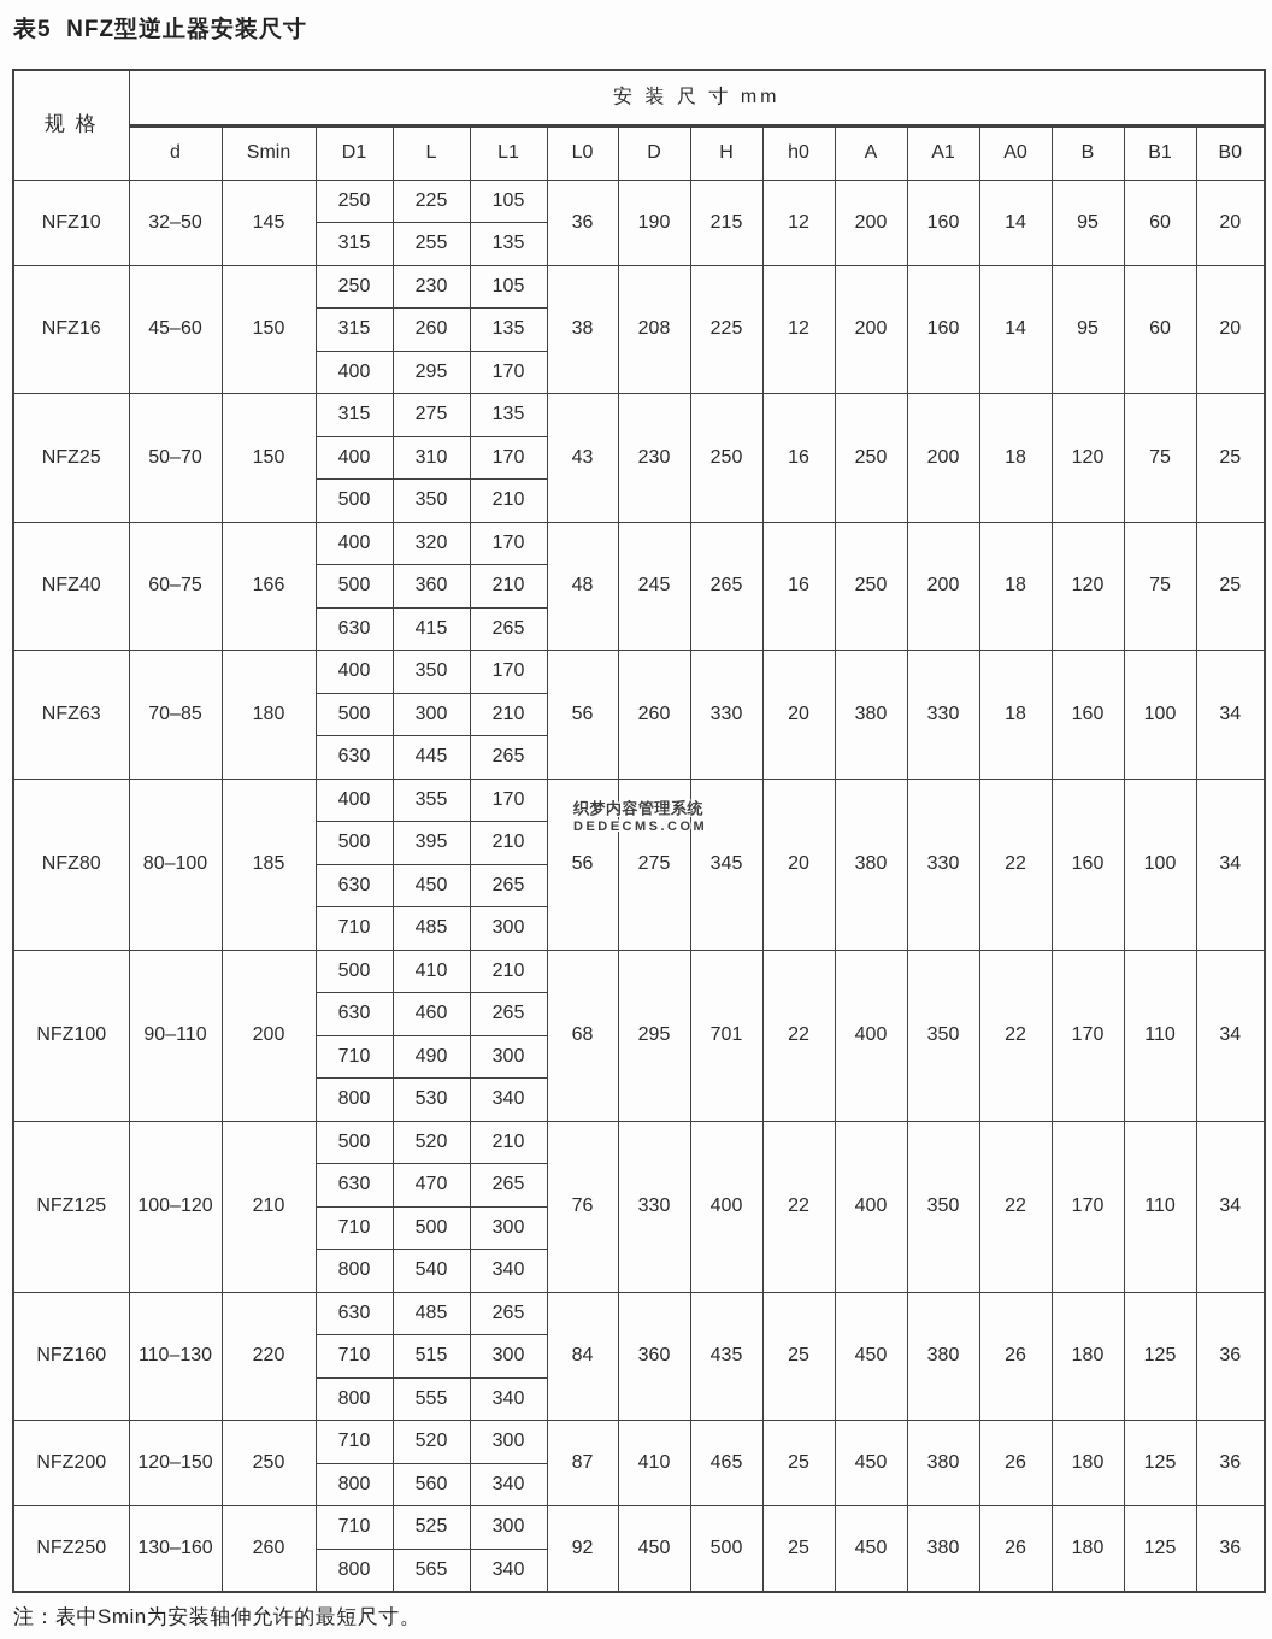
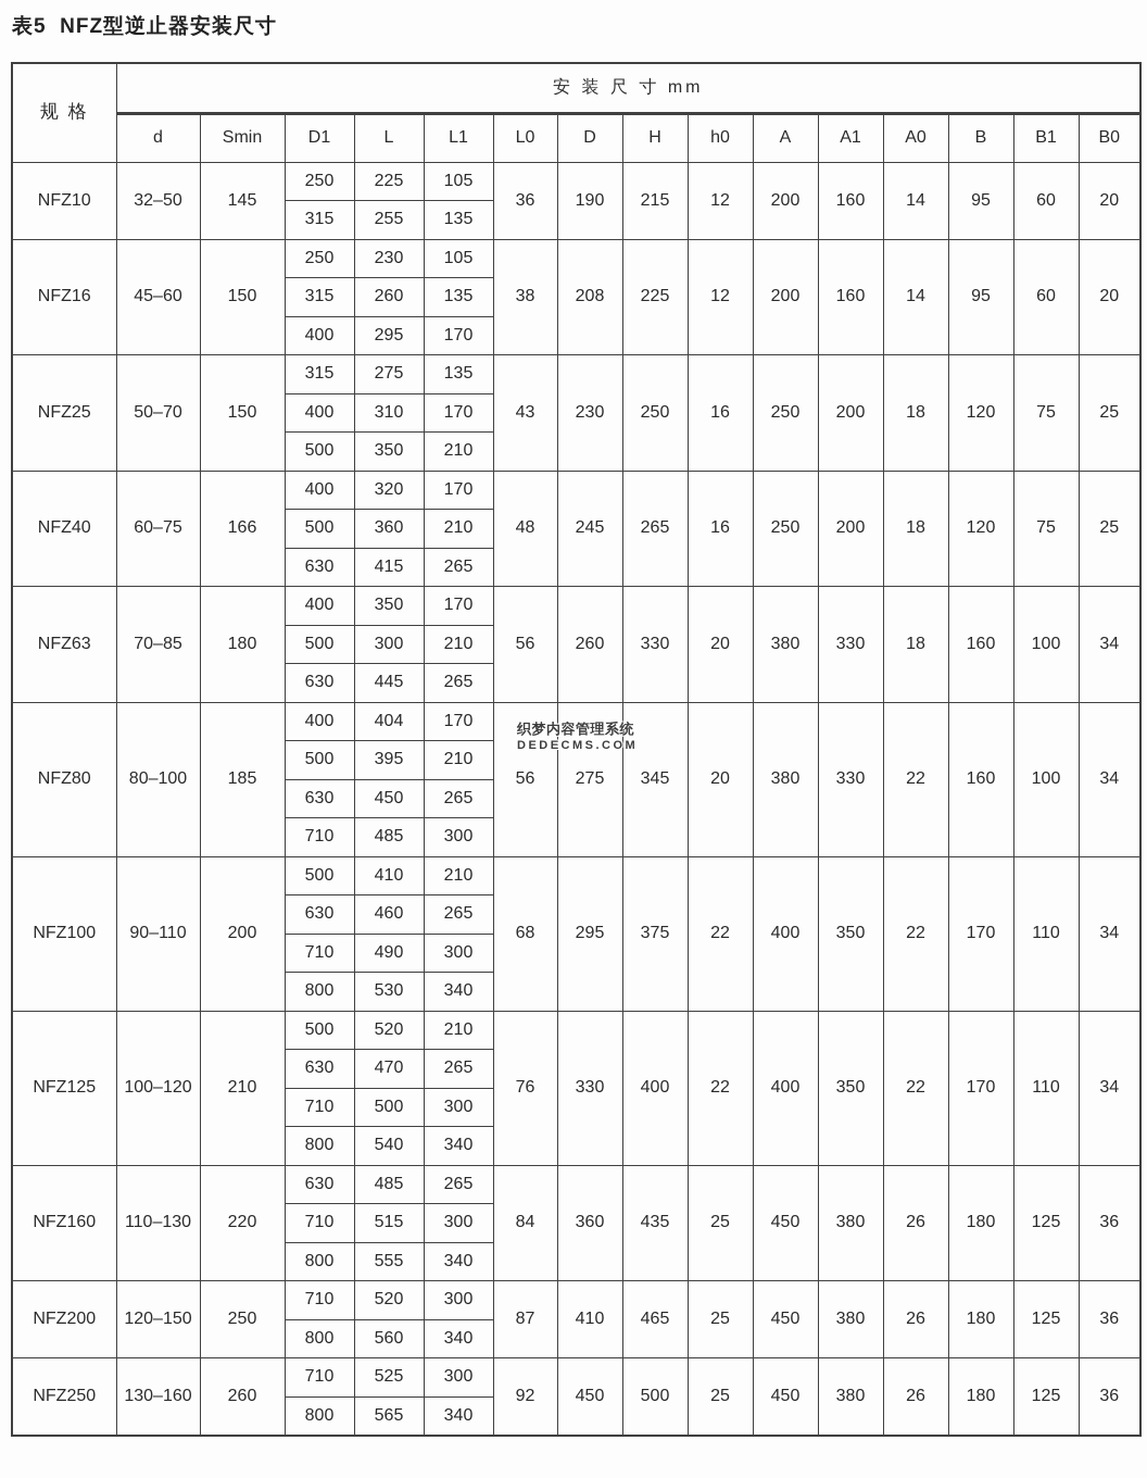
  表5 NFZ型逆止器安装尺寸
  规 格	安 装 尺 寸 mm
  d	Smin	D1	L	L1	L0	D	H	h0	A	A1	A0	B	B1	B0
  NFZ10	32–50	145	250	225	105	36	190	215	12	200	160	14	95	60	20
  315	255	135
  NFZ16	45–60	150	250	230	105	38	208	225	12	200	160	14	95	60	20
  315	260	135
  400	295	170
  NFZ25	50–70	150	315	275	135	43	230	250	16	250	200	18	120	75	25
  400	310	170
  500	350	210
  NFZ40	60–75	166	400	320	170	48	245	265	16	250	200	18	120	75	25
  500	360	210
  630	415	265
  NFZ63	70–85	180	400	350	170	56	260	330	20	380	330	18	160	100	34
  500	300	210
  630	445	265
- NFZ80	80–100	185	400	355	170	56	275	345	20	380	330	22	160	100	34
+ NFZ80	80–100	185	400	404	170	56	275	345	20	380	330	22	160	100	34
  500	395	210
  630	450	265
  710	485	300
- NFZ100	90–110	200	500	410	210	68	295	701	22	400	350	22	170	110	34
+ NFZ100	90–110	200	500	410	210	68	295	375	22	400	350	22	170	110	34
  630	460	265
  710	490	300
  800	530	340
  NFZ125	100–120	210	500	520	210	76	330	400	22	400	350	22	170	110	34
  630	470	265
  710	500	300
  800	540	340
  NFZ160	110–130	220	630	485	265	84	360	435	25	450	380	26	180	125	36
  710	515	300
  800	555	340
  NFZ200	120–150	250	710	520	300	87	410	465	25	450	380	26	180	125	36
  800	560	340
  NFZ250	130–160	260	710	525	300	92	450	500	25	450	380	26	180	125	36
  800	565	340
- 注：表中Smin为安装轴伸允许的最短尺寸。
  织梦内容管理系统
  DEDECMS.COM
